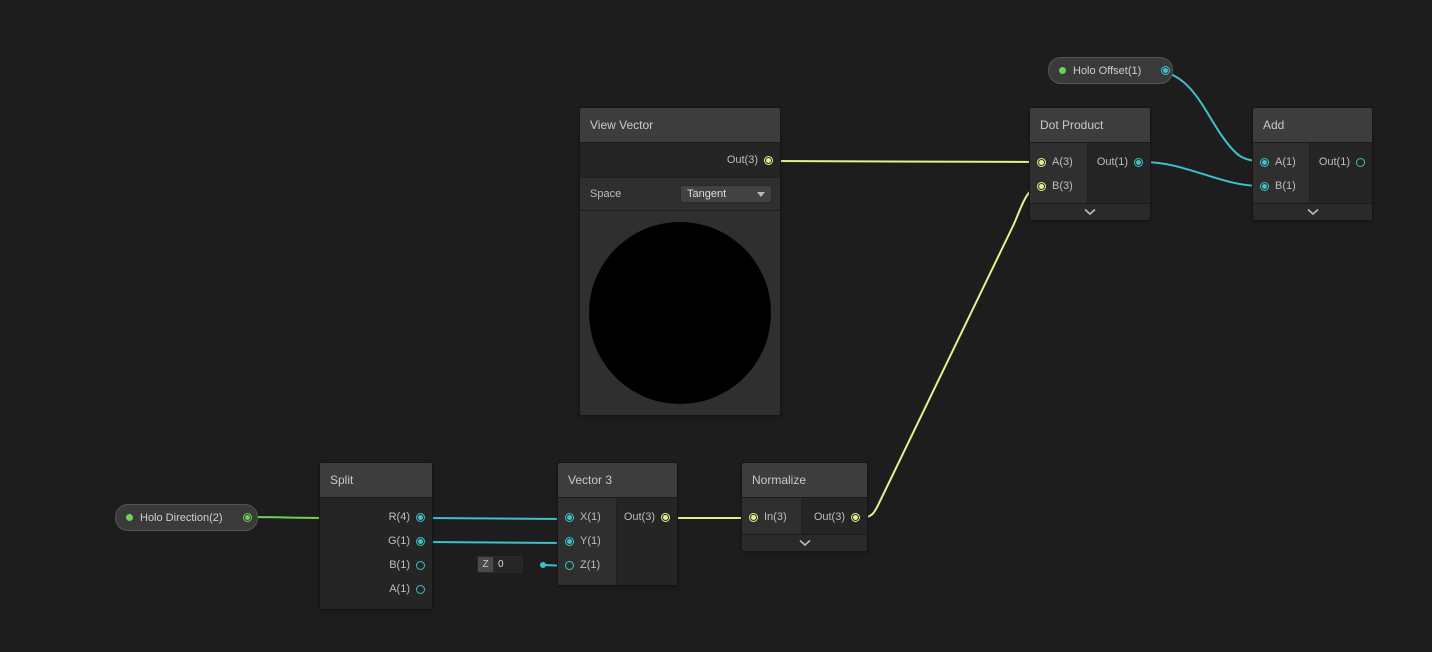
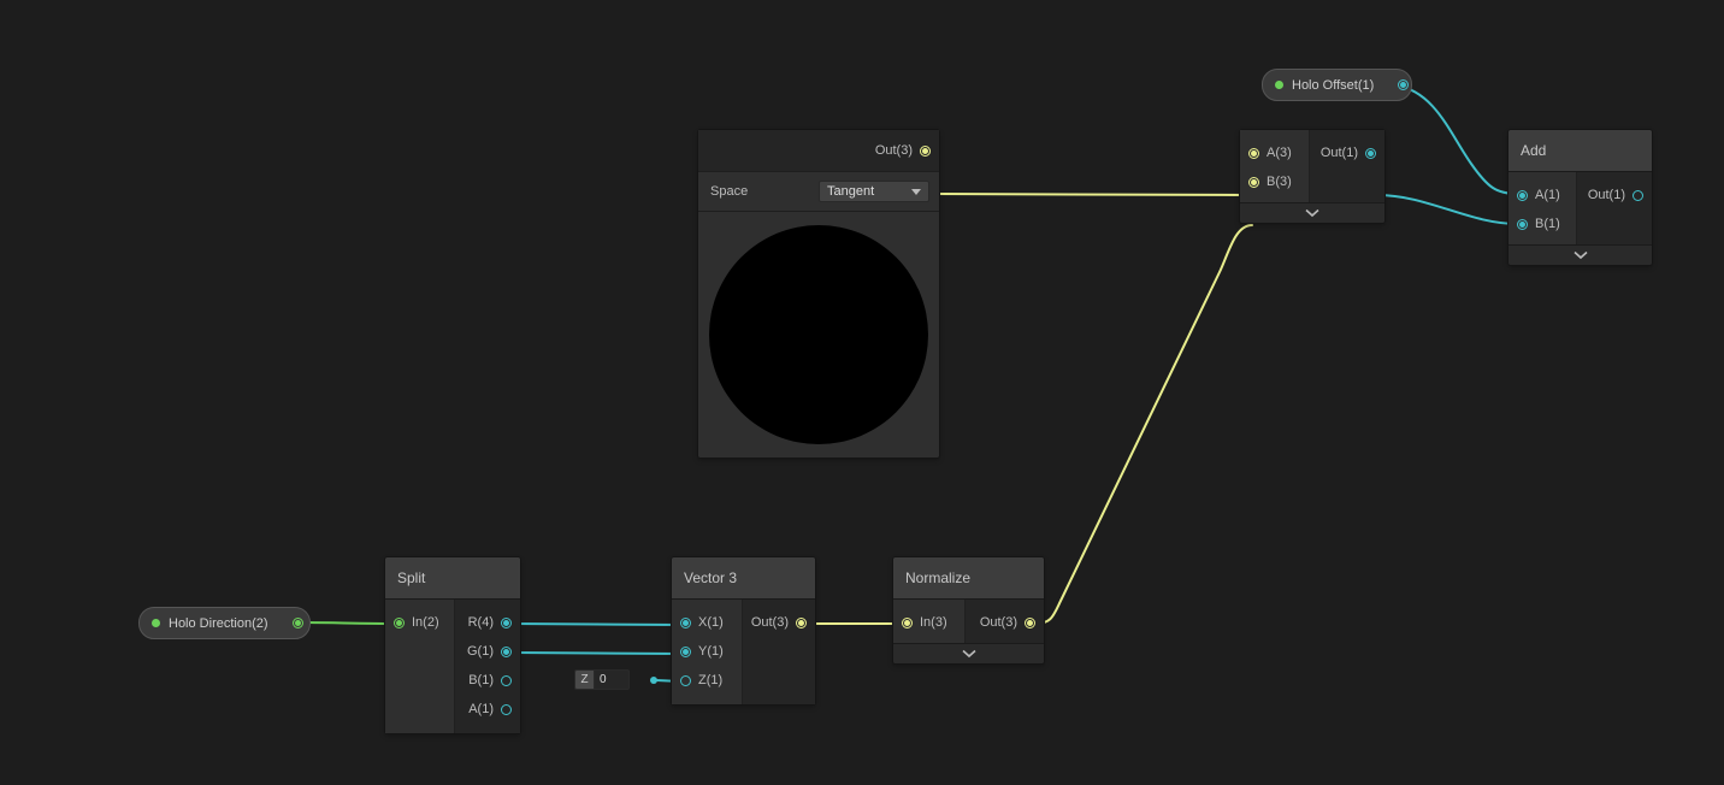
  Holo Offset(1)
  Holo Direction(2)
- View Vector
  Out(3)
  Space
  Tangent
- Dot Product
  A(3)
  B(3)
  Out(1)
  Add
  A(1)
  B(1)
  Out(1)
  Split
+ In(2)
  R(4)
  G(1)
  B(1)
  A(1)
  Vector 3
  X(1)
  Y(1)
  Z(1)
  Out(3)
  Normalize
  In(3)
  Out(3)
  Z
  0
